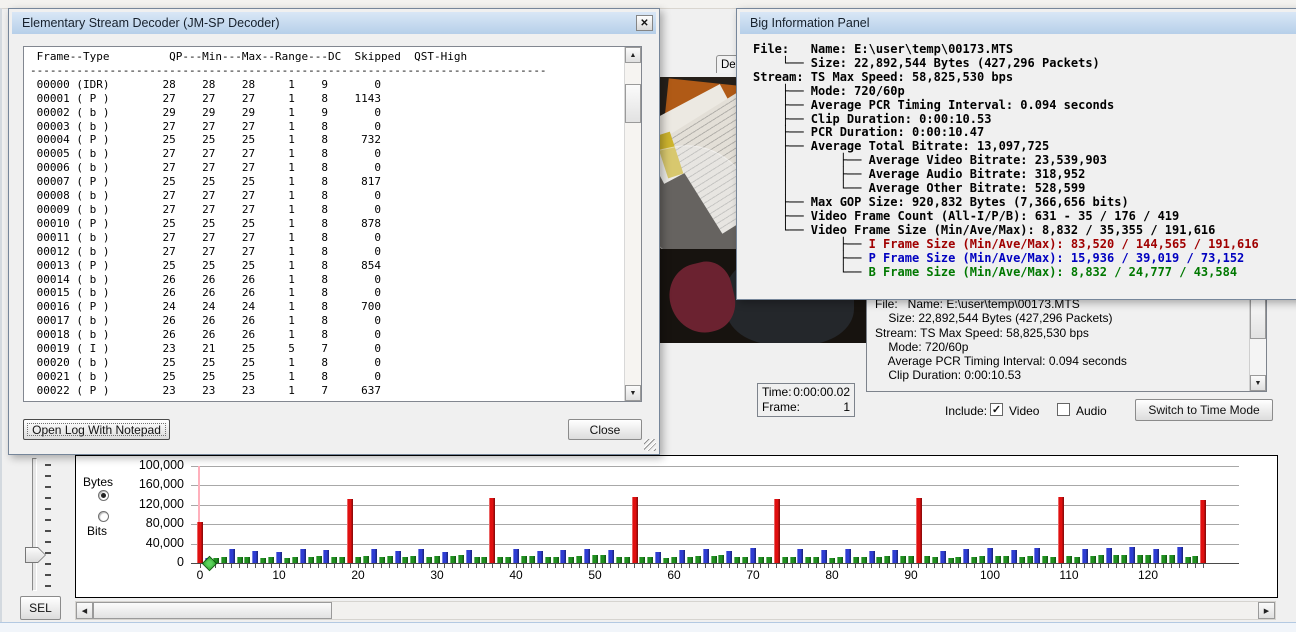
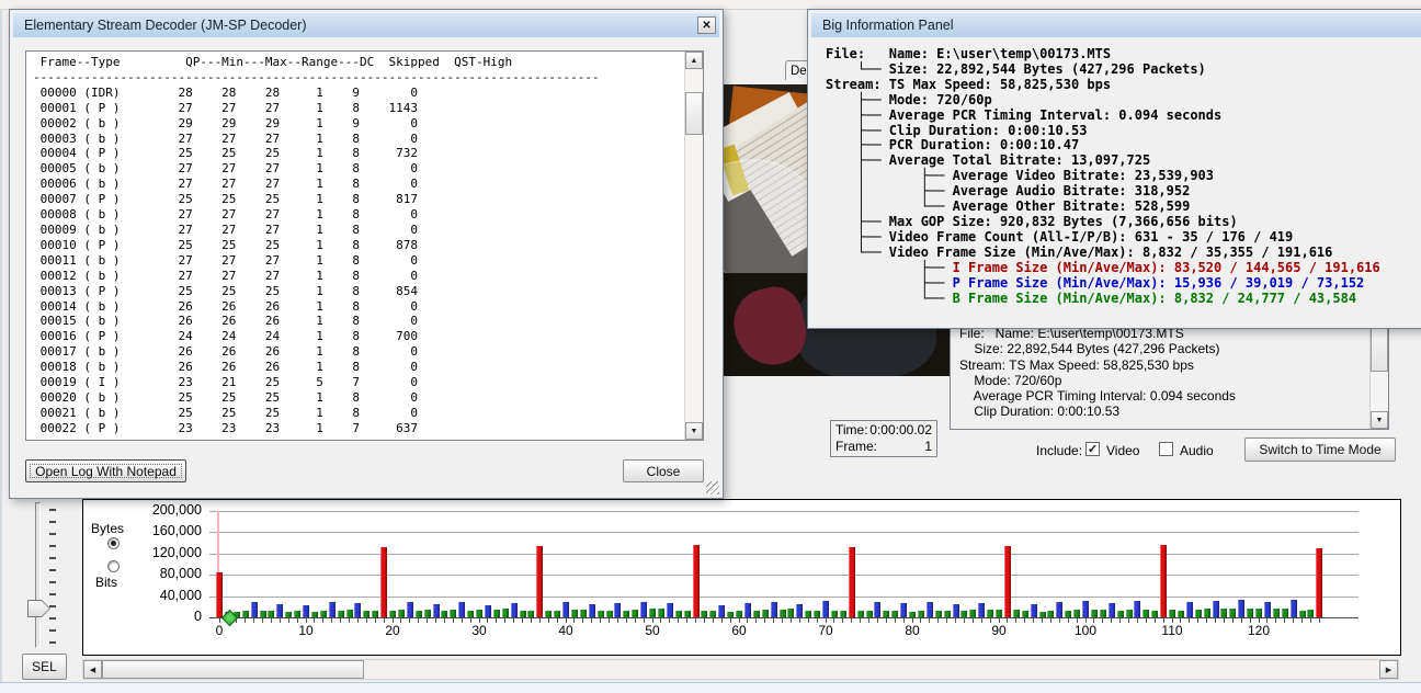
  De
  Time:
  0:00:00.02
  Frame:
  1
  File: Name: E:\user\temp\00173.MTS
  Size: 22,892,544 Bytes (427,296 Packets)
  Stream: TS Max Speed: 58,825,530 bps
  Mode: 720/60p
  Average PCR Timing Interval: 0.094 seconds
  Clip Duration: 0:00:10.53
  Include:
  ✓
  Video
  Audio
  Switch to Time Mode
  Bytes
  Bits
  0
  40,000
  80,000
  120,000
  160,000
- 100,000
+ 200,000
  0
  10
  20
  30
  40
  50
  60
  70
  80
  90
  100
  110
  120
  SEL
  Big Information Panel
  File: Name: E:\user\temp\00173.MTS
  └── Size: 22,892,544 Bytes (427,296 Packets)
  Stream: TS Max Speed: 58,825,530 bps
  ├── Mode: 720/60p
  ├── Average PCR Timing Interval: 0.094 seconds
  ├── Clip Duration: 0:00:10.53
  ├── PCR Duration: 0:00:10.47
  ├── Average Total Bitrate: 13,097,725
  │ ├── Average Video Bitrate: 23,539,903
  │ ├── Average Audio Bitrate: 318,952
  │ └── Average Other Bitrate: 528,599
  ├── Max GOP Size: 920,832 Bytes (7,366,656 bits)
  ├── Video Frame Count (All-I/P/B): 631 - 35 / 176 / 419
  └── Video Frame Size (Min/Ave/Max): 8,832 / 35,355 / 191,616
  ├── I Frame Size (Min/Ave/Max): 83,520 / 144,565 / 191,616
  ├── P Frame Size (Min/Ave/Max): 15,936 / 39,019 / 73,152
  └── B Frame Size (Min/Ave/Max): 8,832 / 24,777 / 43,584
  Elementary Stream Decoder (JM-SP Decoder)
  ✕
  Frame--Type QP---Min---Max--Range---DC Skipped QST-High
  ------------------------------------------------------------------------------
  00000 (IDR) 28 28 28 1 9 0
  00001 ( P ) 27 27 27 1 8 1143
  00002 ( b ) 29 29 29 1 9 0
  00003 ( b ) 27 27 27 1 8 0
  00004 ( P ) 25 25 25 1 8 732
  00005 ( b ) 27 27 27 1 8 0
  00006 ( b ) 27 27 27 1 8 0
  00007 ( P ) 25 25 25 1 8 817
  00008 ( b ) 27 27 27 1 8 0
  00009 ( b ) 27 27 27 1 8 0
  00010 ( P ) 25 25 25 1 8 878
  00011 ( b ) 27 27 27 1 8 0
  00012 ( b ) 27 27 27 1 8 0
  00013 ( P ) 25 25 25 1 8 854
  00014 ( b ) 26 26 26 1 8 0
  00015 ( b ) 26 26 26 1 8 0
  00016 ( P ) 24 24 24 1 8 700
  00017 ( b ) 26 26 26 1 8 0
  00018 ( b ) 26 26 26 1 8 0
  00019 ( I ) 23 21 25 5 7 0
  00020 ( b ) 25 25 25 1 8 0
  00021 ( b ) 25 25 25 1 8 0
  00022 ( P ) 23 23 23 1 7 637
  Open Log With Notepad
  Close
